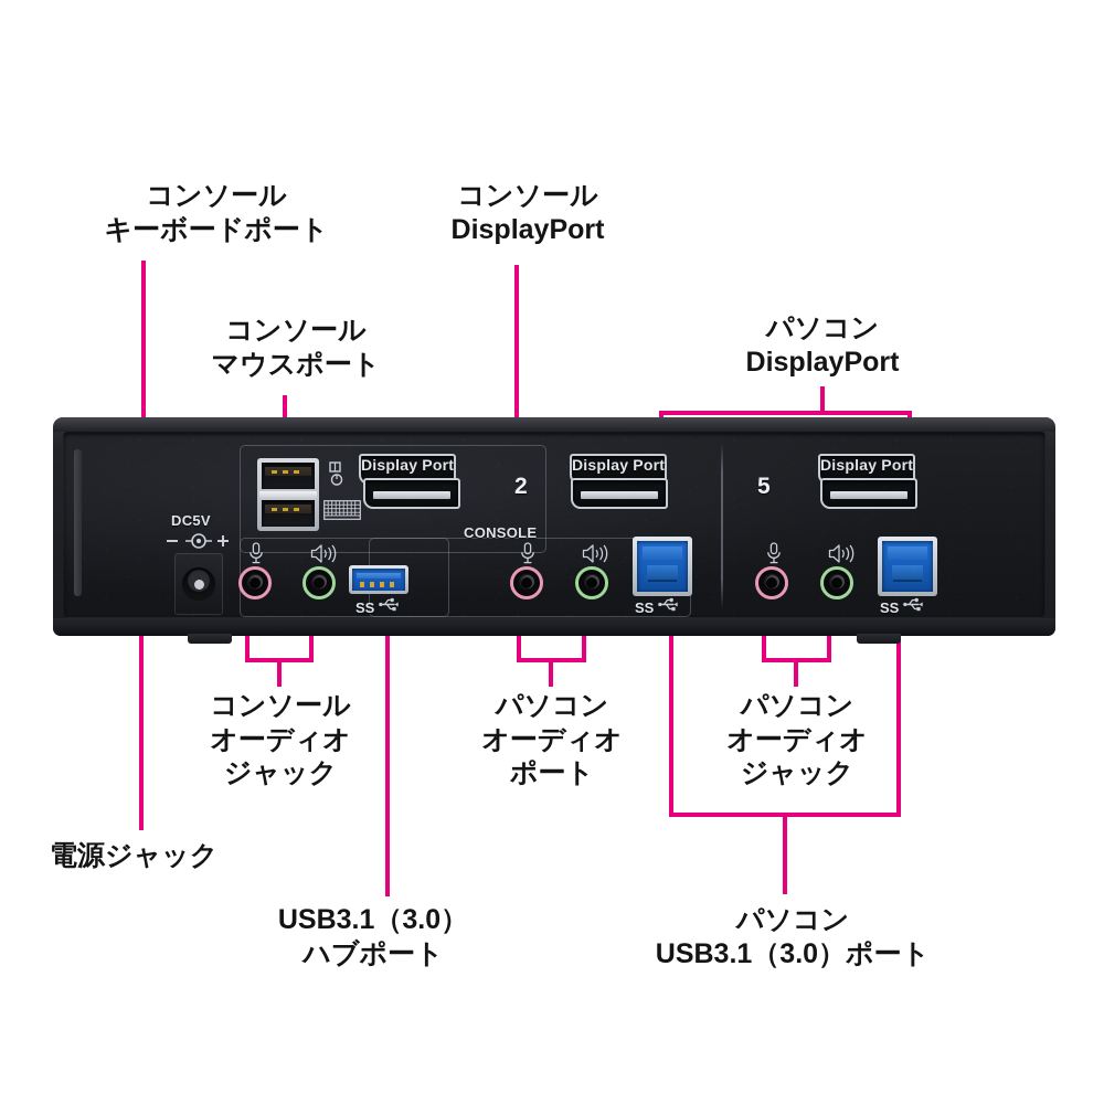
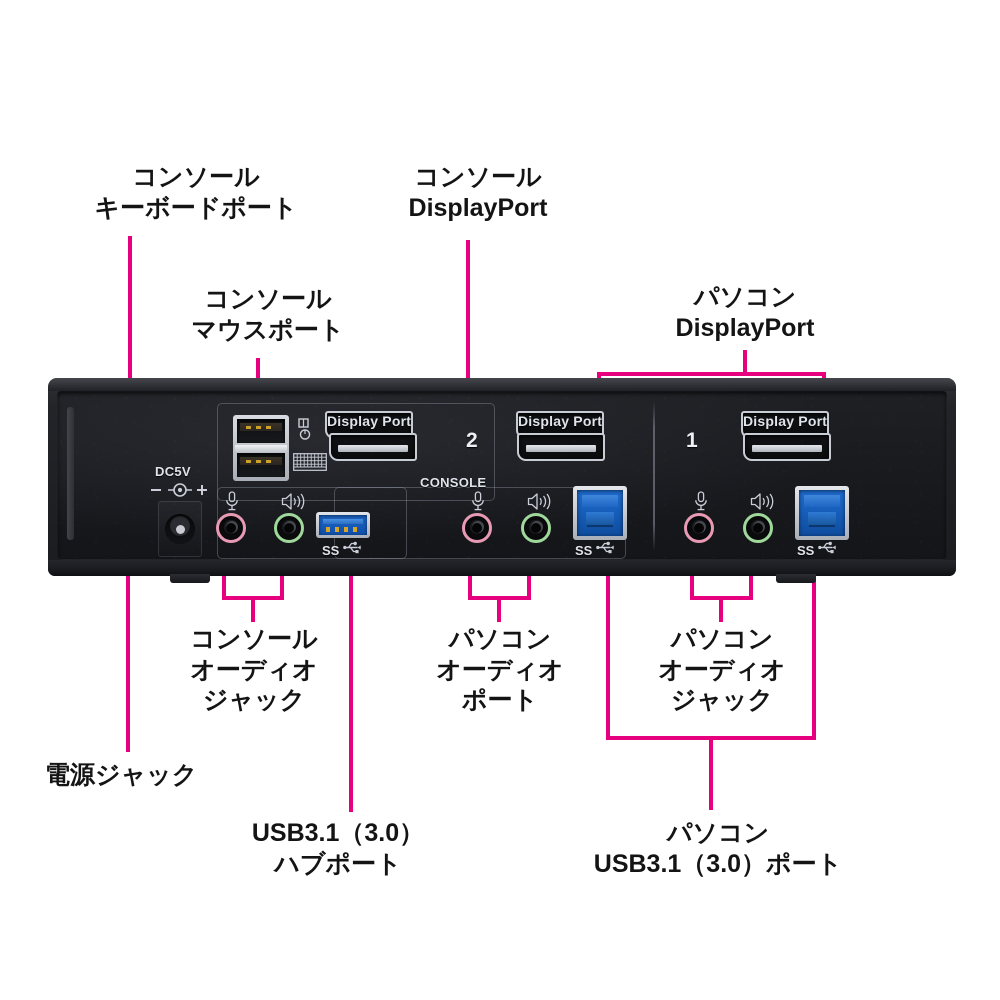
  コンソール
  キーボードポート
  コンソール
  マウスポート
  コンソール
  DisplayPort
  パソコン
  DisplayPort
  コンソール
  オーディオ
  ジャック
  パソコン
  オーディオ
  ポート
  パソコン
  オーディオ
  ジャック
  電源ジャック
  USB3.1（3.0）
  ハブポート
  パソコン
  USB3.1（3.0）ポート
  DC5V
  Display Port
  CONSOLE
  SS
  2
  Display Port
  SS
- 5
+ 1
  Display Port
  SS
